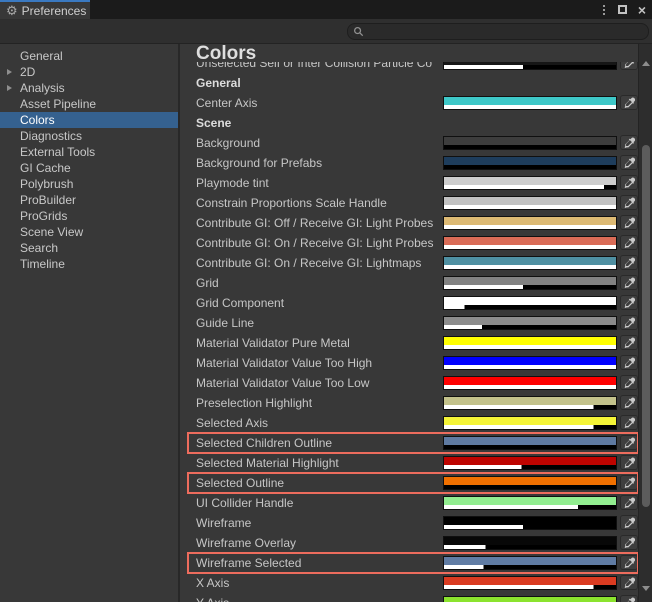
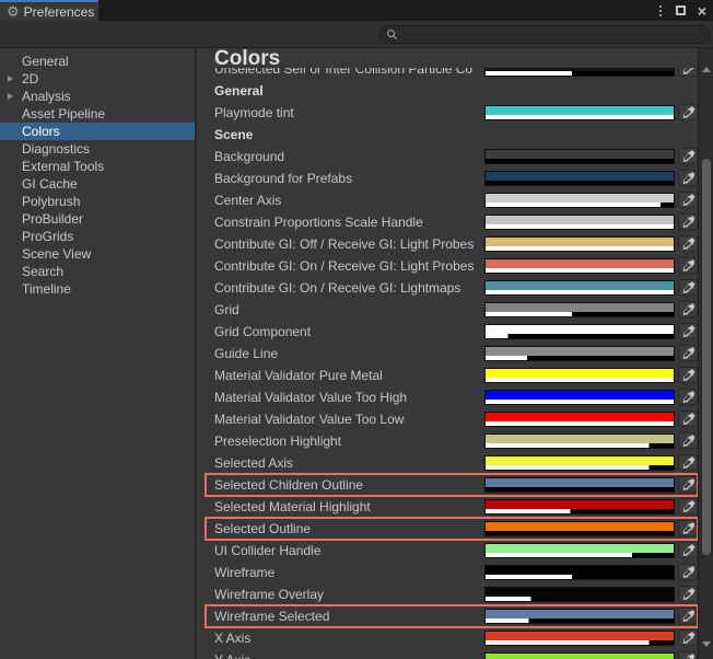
  ⚙
  Preferences
  ×
  General
  2D
  Analysis
  Asset Pipeline
  Colors
  Diagnostics
  External Tools
  GI Cache
  Polybrush
  ProBuilder
  ProGrids
  Scene View
  Search
  Timeline
  Unselected Self or Inter Collision Particle Co
  General
- Center Axis
+ Playmode tint
  Scene
  Background
  Background for Prefabs
- Playmode tint
+ Center Axis
  Constrain Proportions Scale Handle
  Contribute GI: Off / Receive GI: Light Probes
  Contribute GI: On / Receive GI: Light Probes
  Contribute GI: On / Receive GI: Lightmaps
  Grid
  Grid Component
  Guide Line
  Material Validator Pure Metal
  Material Validator Value Too High
  Material Validator Value Too Low
  Preselection Highlight
  Selected Axis
  Selected Children Outline
  Selected Material Highlight
  Selected Outline
  UI Collider Handle
  Wireframe
  Wireframe Overlay
  Wireframe Selected
  X Axis
  Colors
